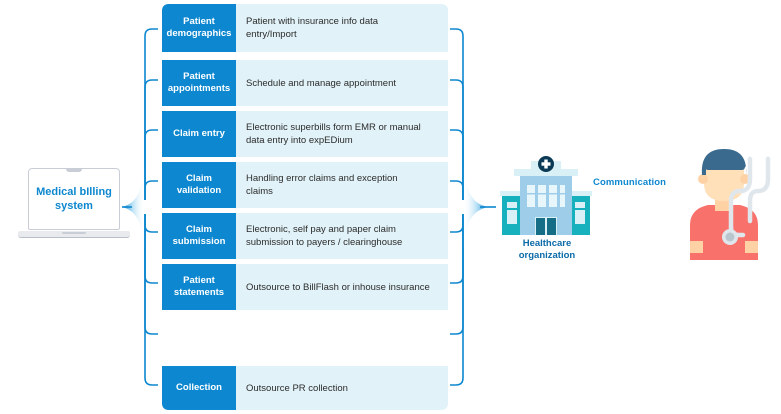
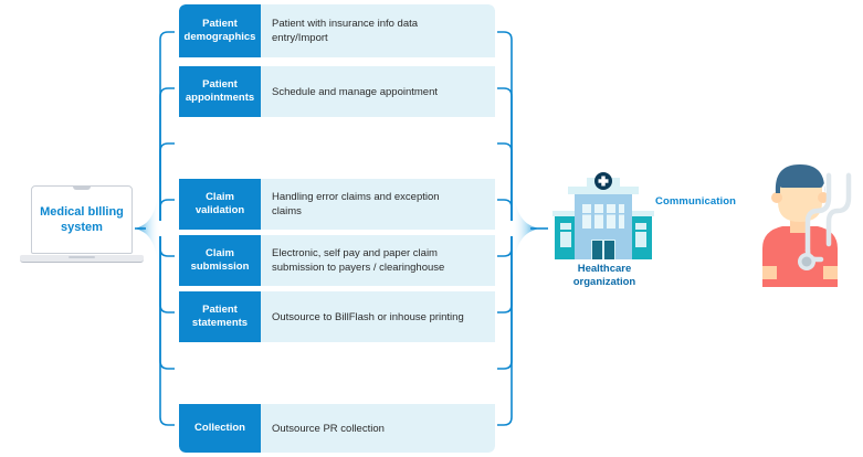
  Medical bIlling
  system
  Patient
  demographics
  Patient with insurance info data
  entry/Import
  Patient
  appointments
  Schedule and manage appointment
- Claim entry
- Electronic superbills form EMR or manual
- data entry into expEDium
  Claim
  validation
  Handling error claims and exception
  claims
  Claim
  submission
  Electronic, self pay and paper claim
  submission to payers / clearinghouse
  Patient
  statements
- Outsource to BillFlash or inhouse insurance
+ Outsource to BillFlash or inhouse printing
  Collection
  Outsource PR collection
  Healthcare
  organization
  Communication
